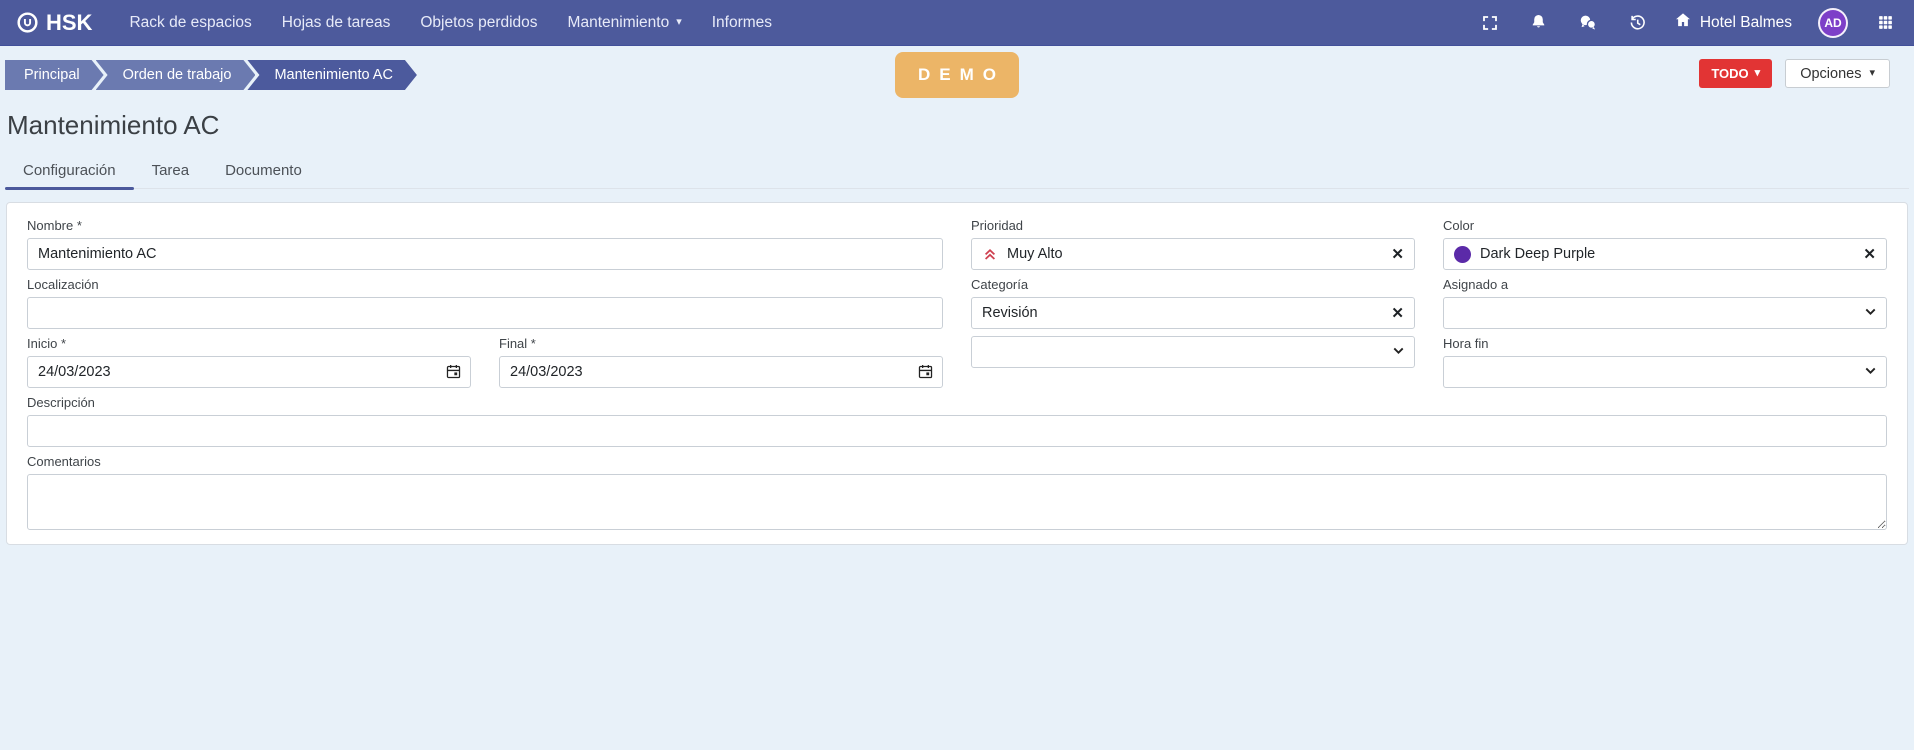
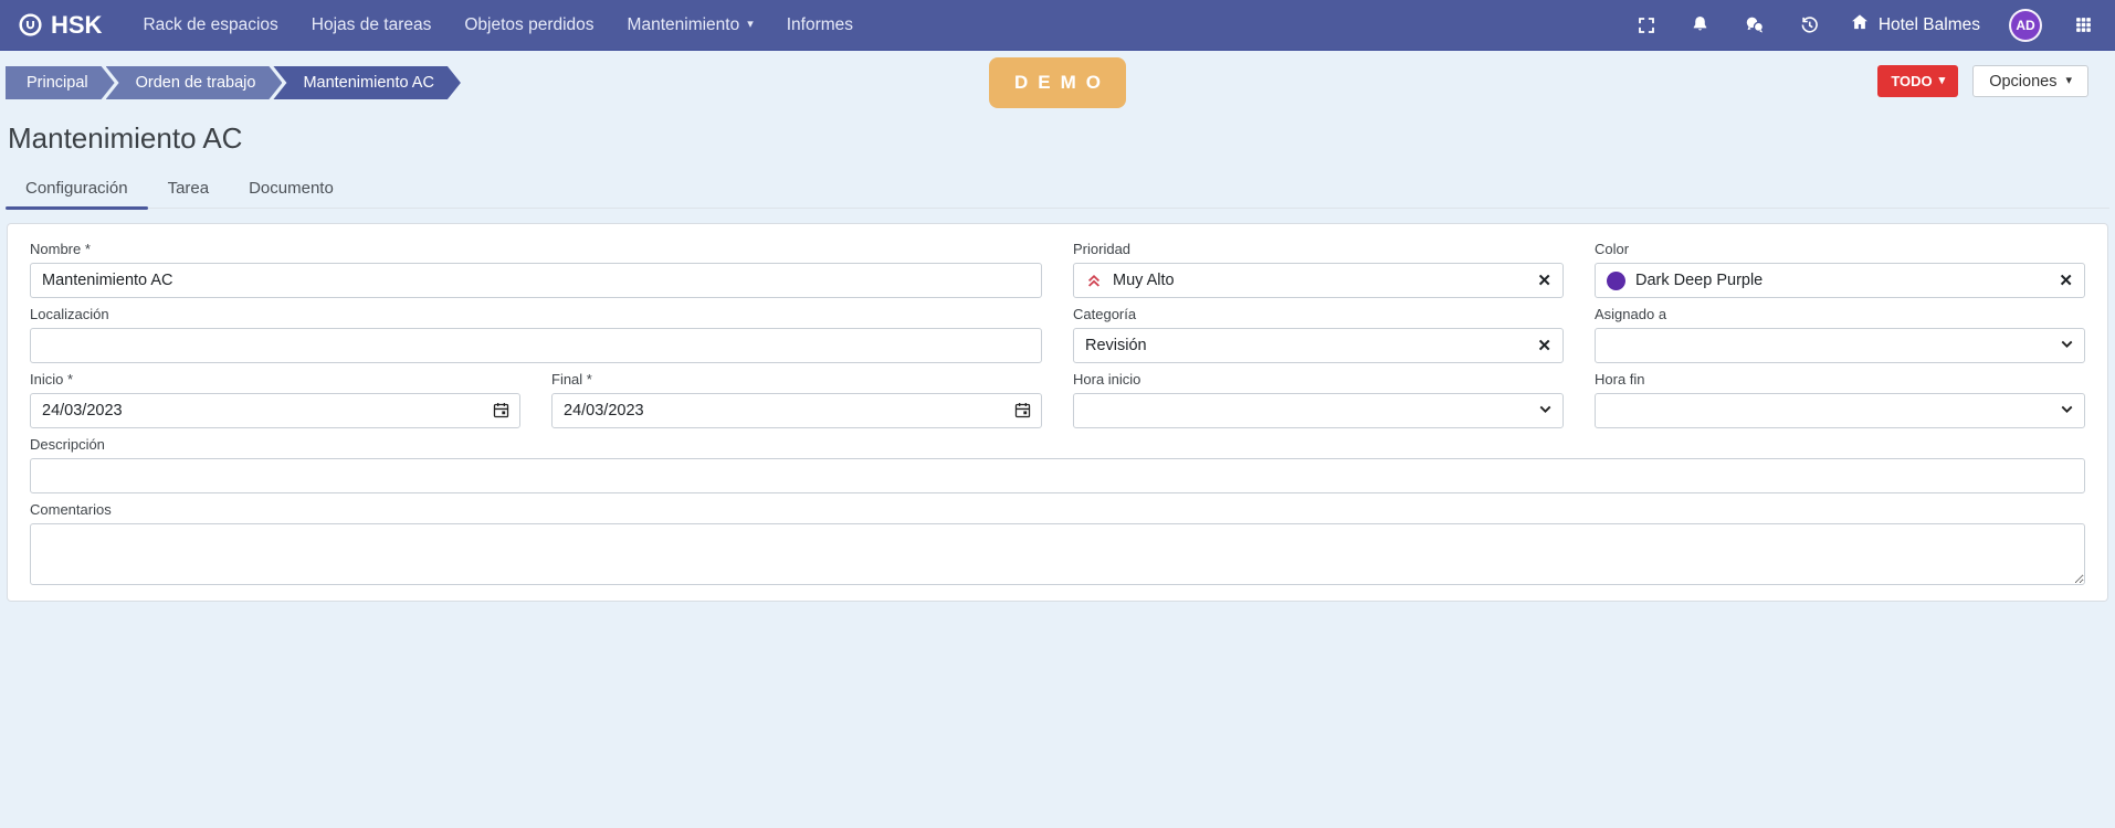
  HSK
  Rack de espacios
  Hojas de tareas
  Objetos perdidos
  Mantenimiento
  ▾
  Informes
  Hotel Balmes
  AD
  Principal
  Orden de trabajo
  Mantenimiento AC
  DEMO
  TODO
  ▾
  Opciones
  ▾
  Mantenimiento AC
  Configuración
  Tarea
  Documento
  Nombre *
  Mantenimiento AC
  Prioridad
  Muy Alto
  ✕
  Color
  Dark Deep Purple
  ✕
  Localización
  Categoría
  Revisión
  ✕
  Asignado a
  Inicio *
  24/03/2023
  Final *
  24/03/2023
+ Hora inicio
  Hora fin
  Descripción
  Comentarios
